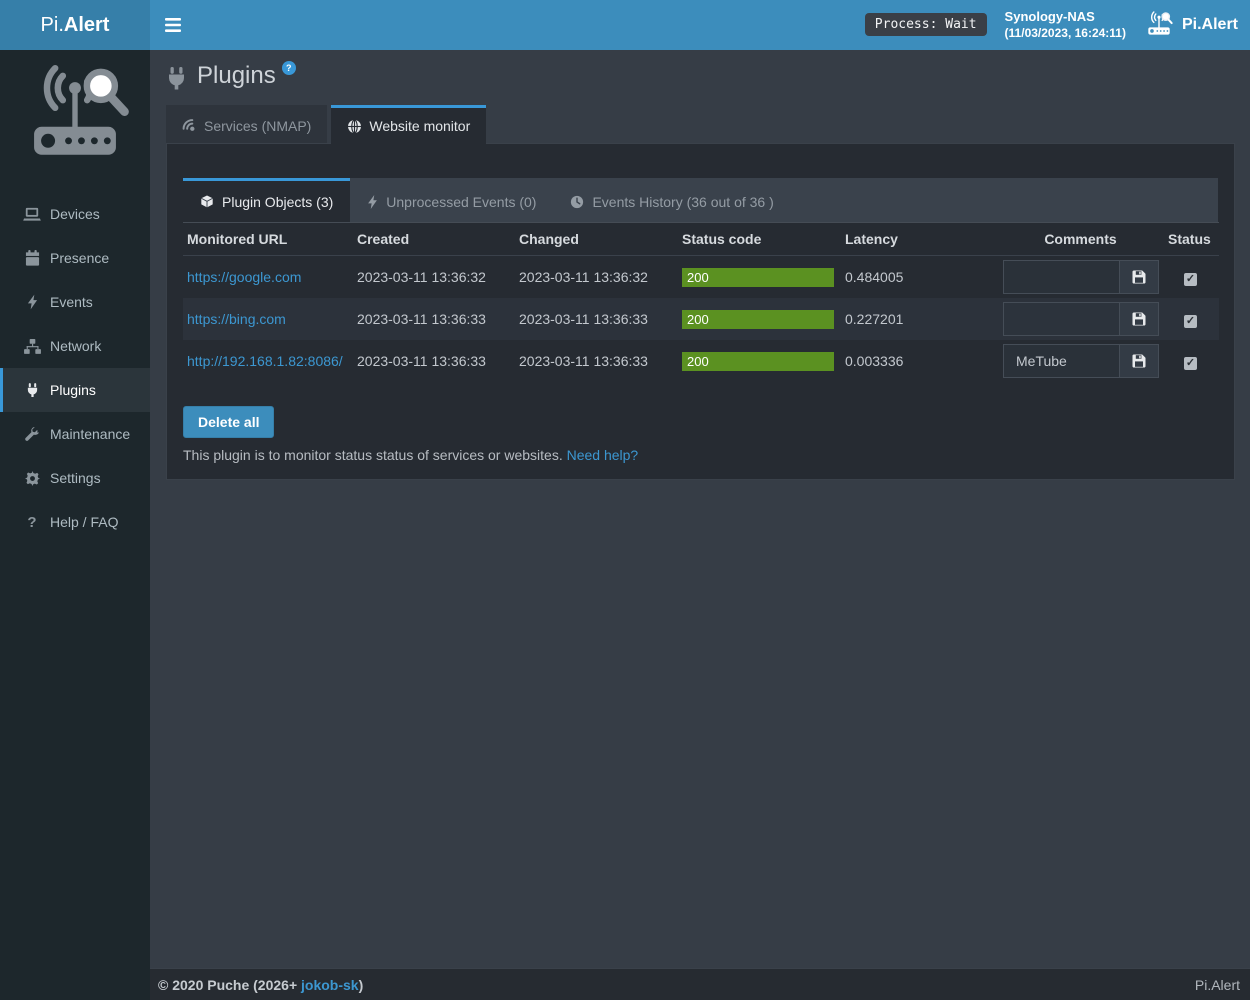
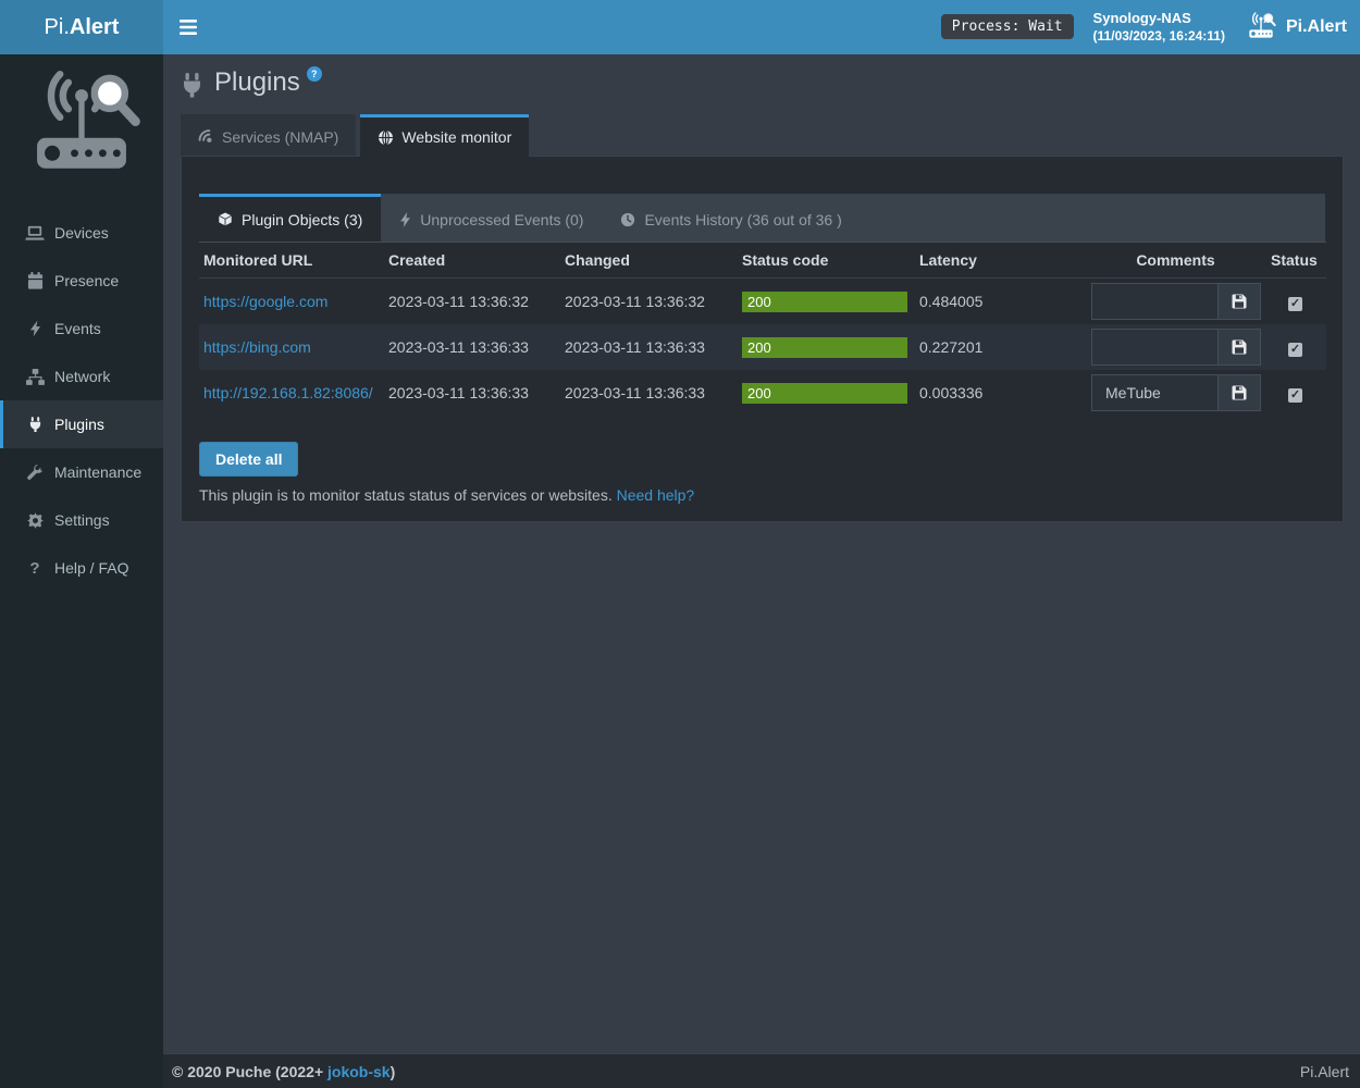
  Pi.
  Alert
  Process: Wait
  Synology-NAS
  (11/03/2023, 16:24:11)
  Pi.Alert
  Devices
  Presence
  Events
  Network
  Plugins
  Maintenance
  Settings
  ?
  Help / FAQ
  Plugins
  ?
  Services (NMAP)
  Website monitor
  Plugin Objects (3)
  Unprocessed Events (0)
  Events History (36 out of 36 )
  Monitored URL	Created	Changed	Status code	Latency	Comments	Status
  https://google.com	2023-03-11 13:36:32	2023-03-11 13:36:32	200	0.484005
  https://bing.com	2023-03-11 13:36:33	2023-03-11 13:36:33	200	0.227201
  http://192.168.1.82:8086/	2023-03-11 13:36:33	2023-03-11 13:36:33	200	0.003336	MeTube
  Delete all
  This plugin is to monitor status status of services or websites. Need help?
- © 2020 Puche (2026+ jokob-sk)
+ © 2020 Puche (2022+ jokob-sk)
  Pi.Alert
